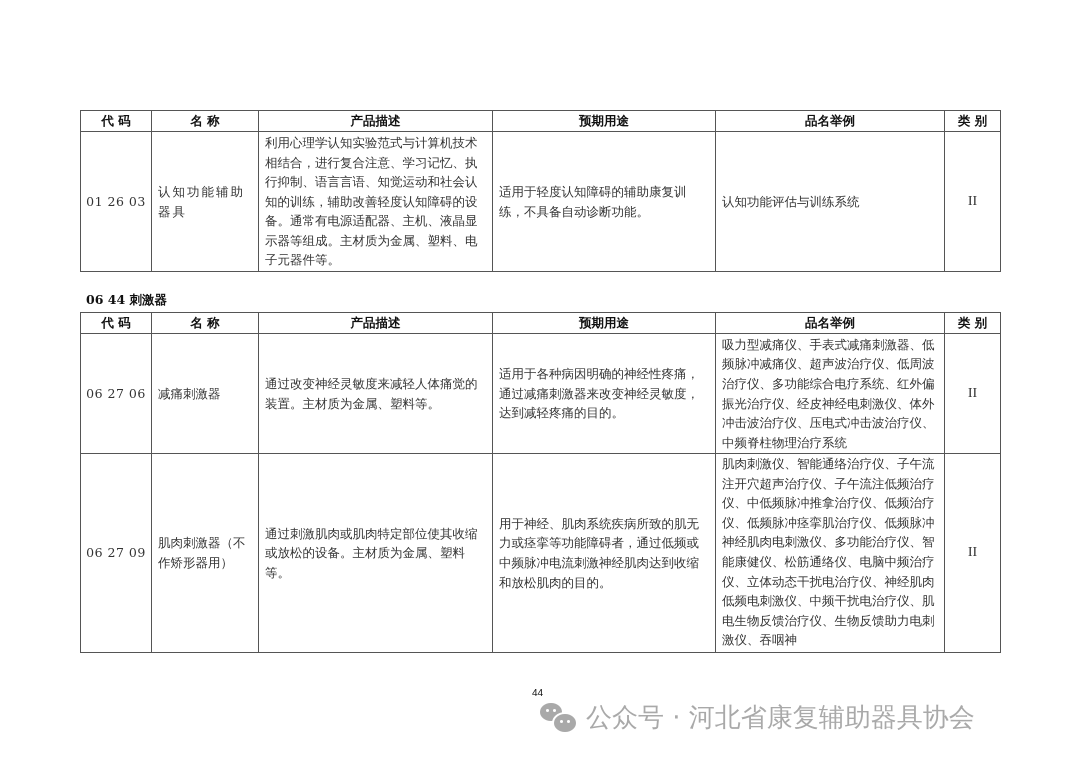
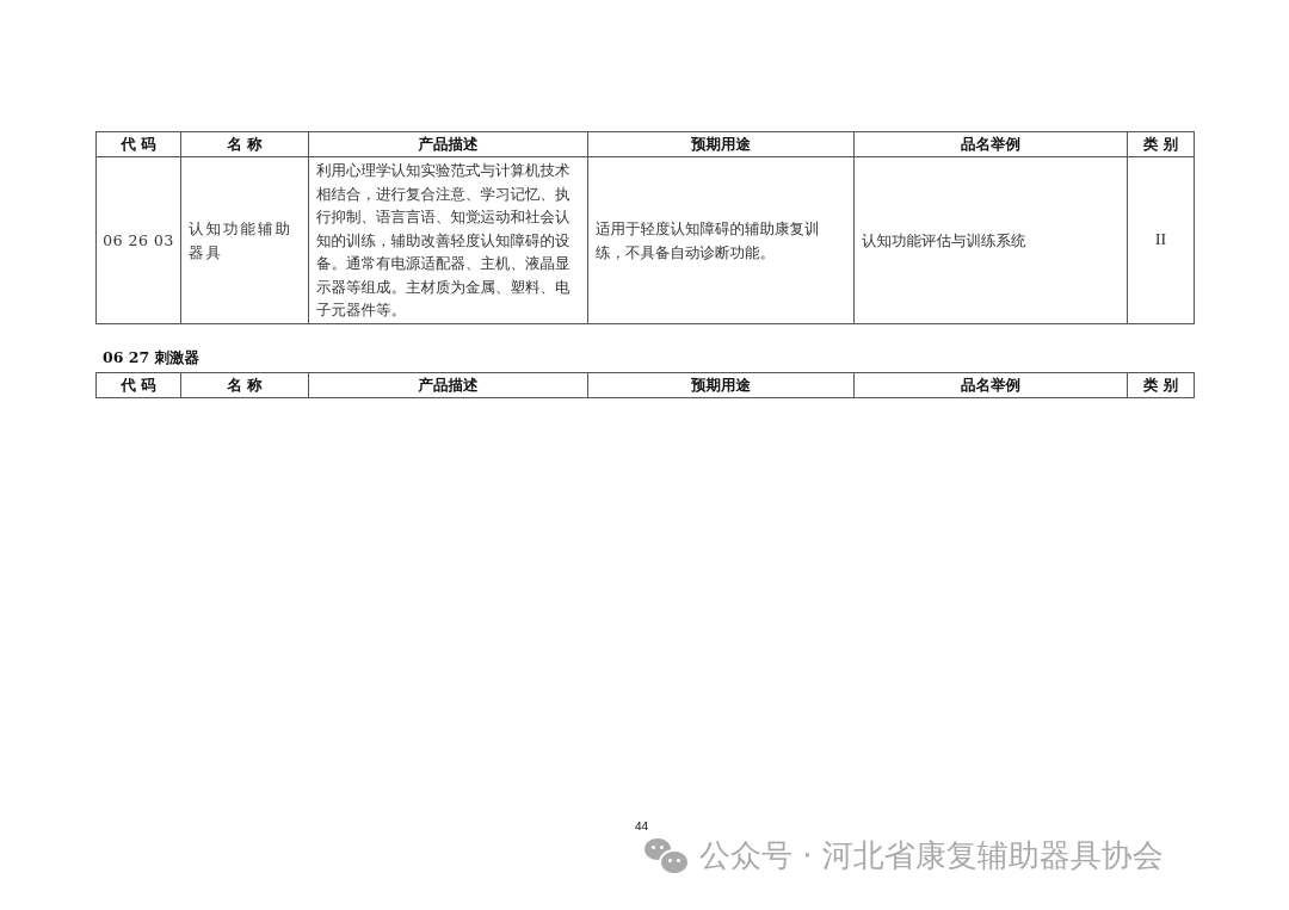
  代 码	名 称	产品描述	预期用途	品名举例	类 别
- 01 26 03	认知功能辅助器具	利用心理学认知实验范式与计算机技术相结合，进行复合注意、学习记忆、执行抑制、语言言语、知觉运动和社会认知的训练，辅助改善轻度认知障碍的设备。通常有电源适配器、主机、液晶显示器等组成。主材质为金属、塑料、电子元器件等。	适用于轻度认知障碍的辅助康复训练，不具备自动诊断功能。	认知功能评估与训练系统	II
+ 06 26 03	认知功能辅助器具	利用心理学认知实验范式与计算机技术相结合，进行复合注意、学习记忆、执行抑制、语言言语、知觉运动和社会认知的训练，辅助改善轻度认知障碍的设备。通常有电源适配器、主机、液晶显示器等组成。主材质为金属、塑料、电子元器件等。	适用于轻度认知障碍的辅助康复训练，不具备自动诊断功能。	认知功能评估与训练系统	II
- 06 44 刺激器
+ 06 27 刺激器
  代 码	名 称	产品描述	预期用途	品名举例	类 别
- 06 27 06	减痛刺激器	通过改变神经灵敏度来减轻人体痛觉的装置。主材质为金属、塑料等。	适用于各种病因明确的神经性疼痛，通过减痛刺激器来改变神经灵敏度，达到减轻疼痛的目的。	吸力型减痛仪、手表式减痛刺激器、低频脉冲减痛仪、超声波治疗仪、低周波治疗仪、多功能综合电疗系统、红外偏振光治疗仪、经皮神经电刺激仪、体外冲击波治疗仪、压电式冲击波治疗仪、中频脊柱物理治疗系统	II
- 06 27 09	肌肉刺激器（不作矫形器用）	通过刺激肌肉或肌肉特定部位使其收缩或放松的设备。主材质为金属、塑料等。	用于神经、肌肉系统疾病所致的肌无力或痉挛等功能障碍者，通过低频或中频脉冲电流刺激神经肌肉达到收缩和放松肌肉的目的。	肌肉刺激仪、智能通络治疗仪、子午流注开穴超声治疗仪、子午流注低频治疗仪、中低频脉冲推拿治疗仪、低频治疗仪、低频脉冲痉挛肌治疗仪、低频脉冲神经肌肉电刺激仪、多功能治疗仪、智能康健仪、松筋通络仪、电脑中频治疗仪、立体动态干扰电治疗仪、神经肌肉低频电刺激仪、中频干扰电治疗仪、肌电生物反馈治疗仪、生物反馈助力电刺激仪、吞咽神	II
  44
  公众号 · 河北省康复辅助器具协会
